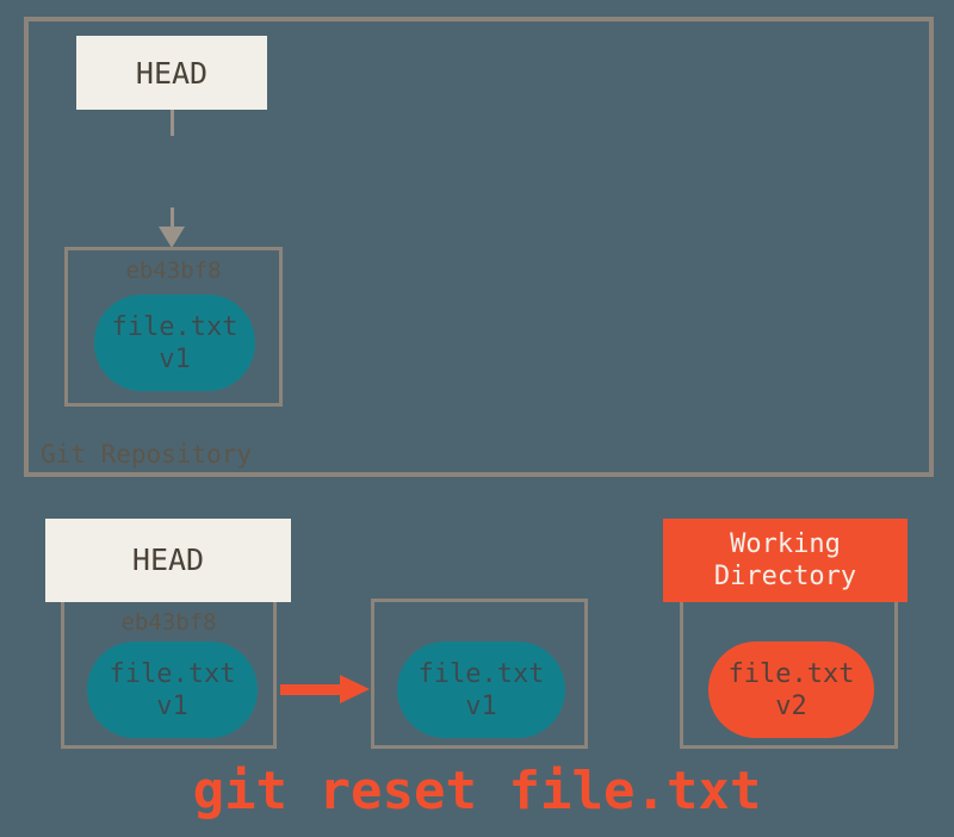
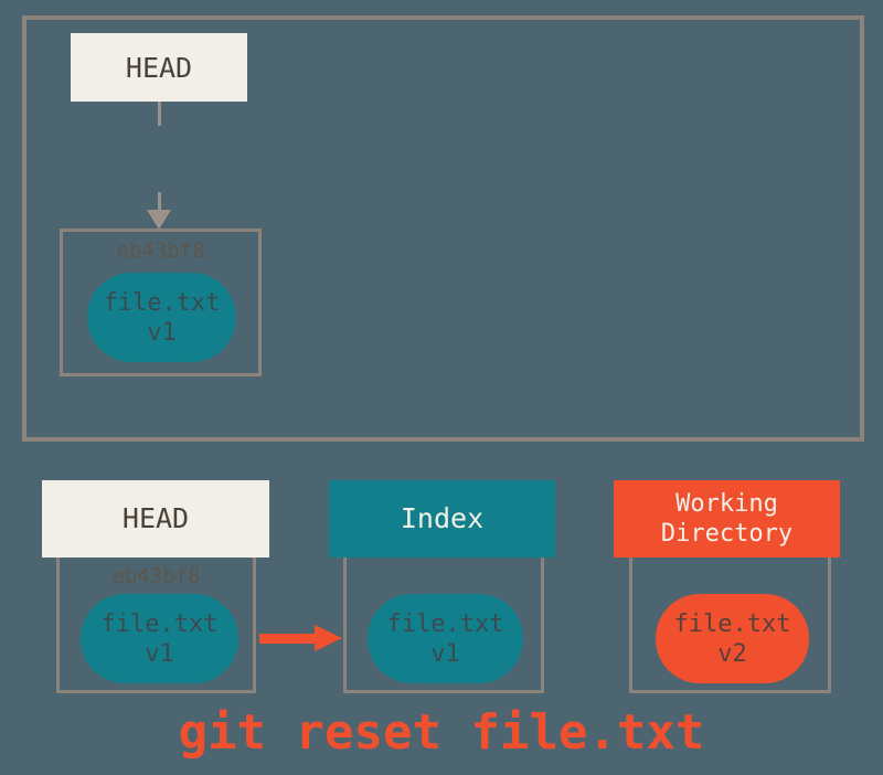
  HEAD
  eb43bf8
  file.txt
  v1
- Git Repository
  HEAD
  eb43bf8
  file.txt
  v1
+ Index
  file.txt
  v1
  Working
  Directory
  file.txt
  v2
  git reset file.txt
